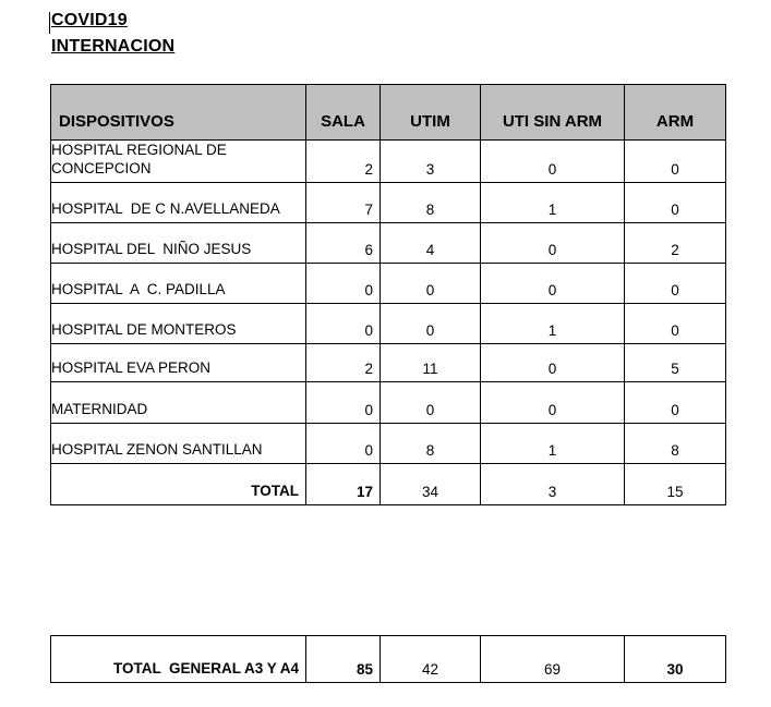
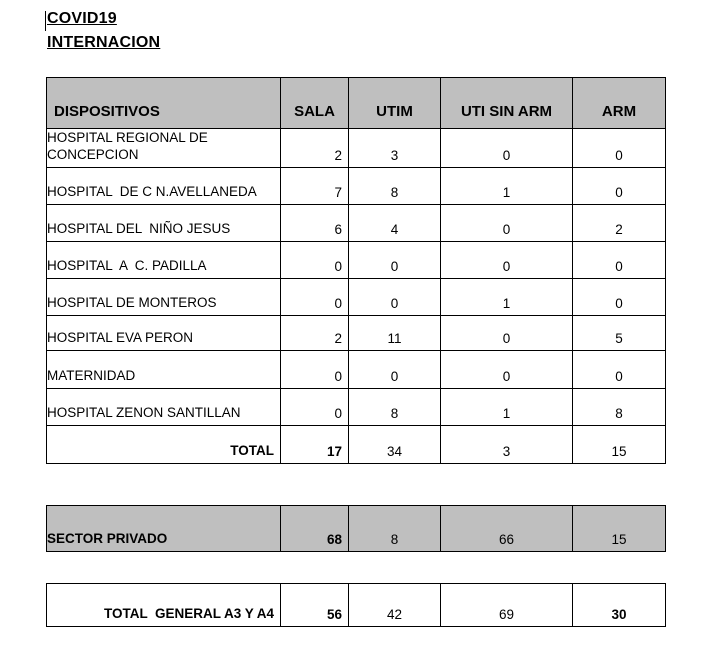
  COVID19
  INTERNACION
  DISPOSITIVOS	SALA	UTIM	UTI SIN ARM	ARM
  HOSPITAL REGIONAL DE CONCEPCION	2	3	0	0
  HOSPITAL DE C N.AVELLANEDA	7	8	1	0
  HOSPITAL DEL NIÑO JESUS	6	4	0	2
  HOSPITAL A C. PADILLA	0	0	0	0
  HOSPITAL DE MONTEROS	0	0	1	0
  HOSPITAL EVA PERON	2	11	0	5
  MATERNIDAD	0	0	0	0
  HOSPITAL ZENON SANTILLAN	0	8	1	8
  TOTAL	17	34	3	15
+ SECTOR PRIVADO	68	8	66	15
- TOTAL GENERAL A3 Y A4	85	42	69	30
+ TOTAL GENERAL A3 Y A4	56	42	69	30
